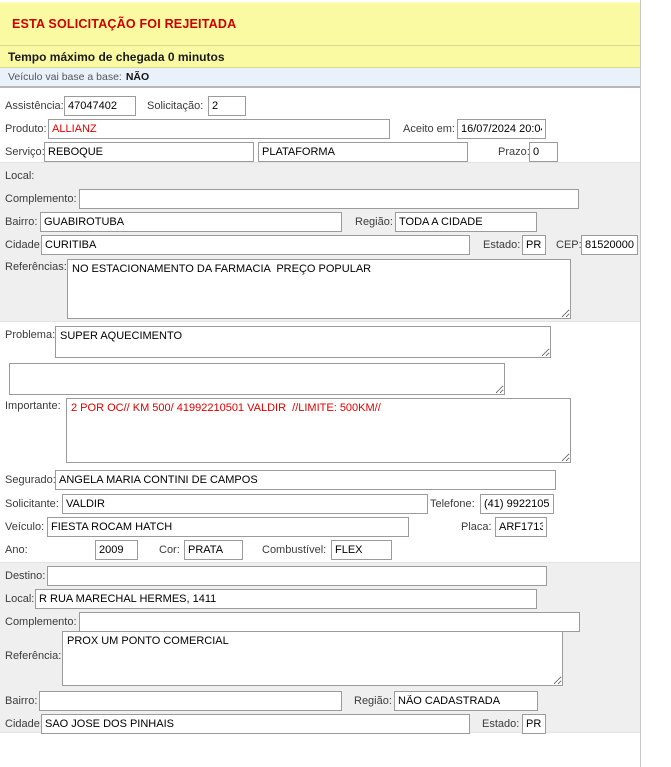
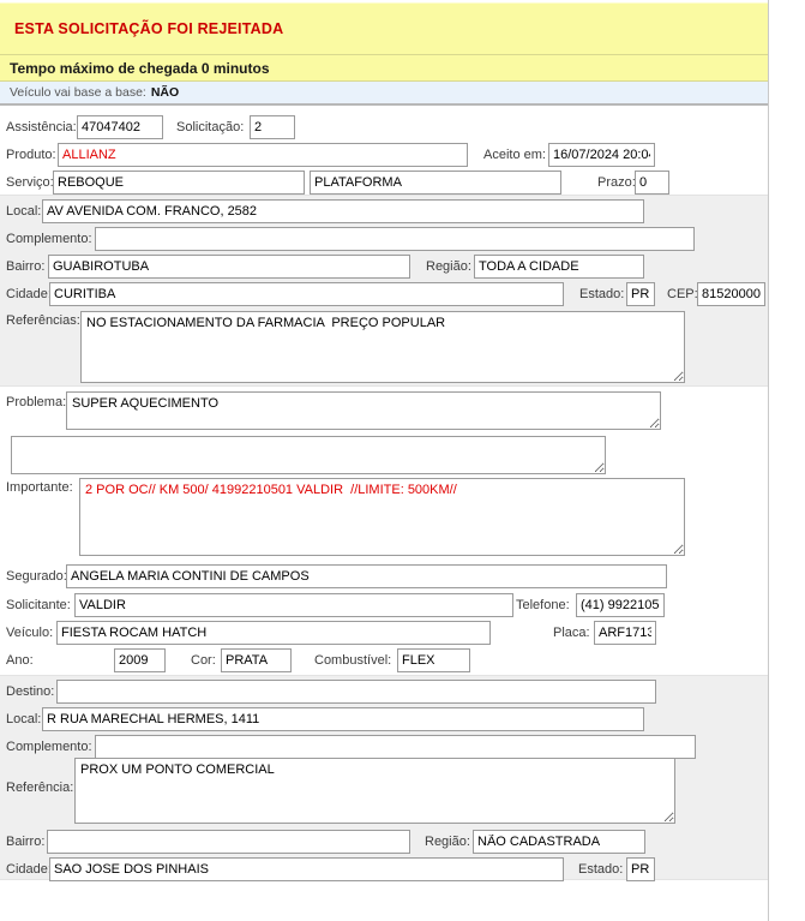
  ESTA SOLICITAÇÃO FOI REJEITADA
  Tempo máximo de chegada 0 minutos
  Veículo vai base a base:
  NÃO
  Assistência:
  47047402
  Solicitação:
  2
  Produto:
  ALLIANZ
  Aceito em:
  16/07/2024 20:0
  Serviço
  REBOQUE
  PLATAFORMA
  Prazo
  0
  Local:
+ AV AVENIDA COM. FRANCO, 2582
  Complemento:
  Bairro:
  GUABIROTUBA
  Região:
  TODA A CIDADE
  Cidade
  CURITIBA
  Estado:
  PR
  CEP
  81520000
  Referências:
  NO ESTACIONAMENTO DA FARMACIA PREÇO POPULAR
  Problema:
  SUPER AQUECIMENTO
  Importante:
  2 POR OC// KM 500/ 41992210501 VALDIR //LIMITE: 500KM//
  Segurado
  ANGELA MARIA CONTINI DE CAMPOS
  Solicitante:
  VALDIR
  Telefone:
  (41) 9922105
  Veículo:
  FIESTA ROCAM HATCH
  Placa:
  ARF1713
  Ano:
  2009
  Cor:
  PRATA
  Combustível:
  FLEX
  Destino:
  Local:
  R RUA MARECHAL HERMES, 1411
  Complemento:
  Referência:
  PROX UM PONTO COMERCIAL
  Bairro:
  Região:
  NÃO CADASTRADA
  Cidade
  SAO JOSE DOS PINHAIS
  Estado:
  PR
